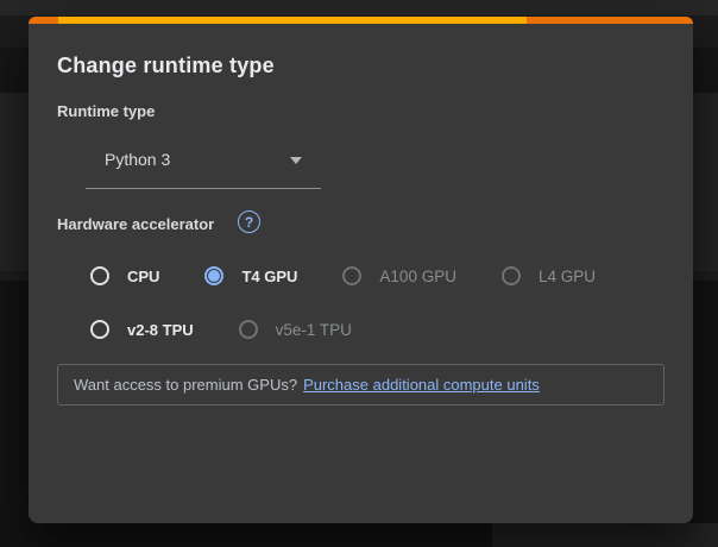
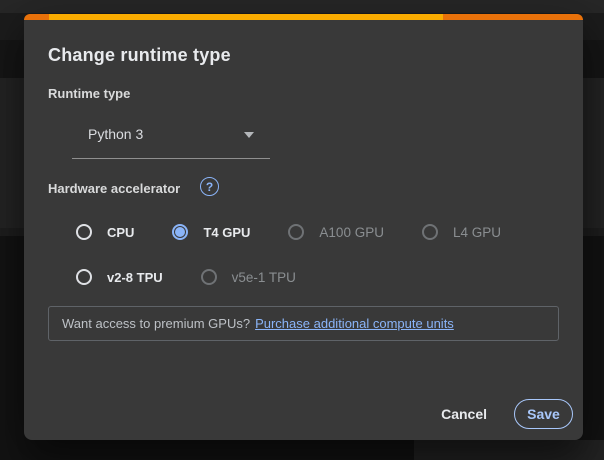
  Change runtime type
  Runtime type
  Python 3
  Hardware accelerator
  ?
  CPU
  T4 GPU
  A100 GPU
  L4 GPU
  v2-8 TPU
  v5e-1 TPU
  Want access to premium GPUs?
  Purchase additional compute units
+ Cancel
+ Save
